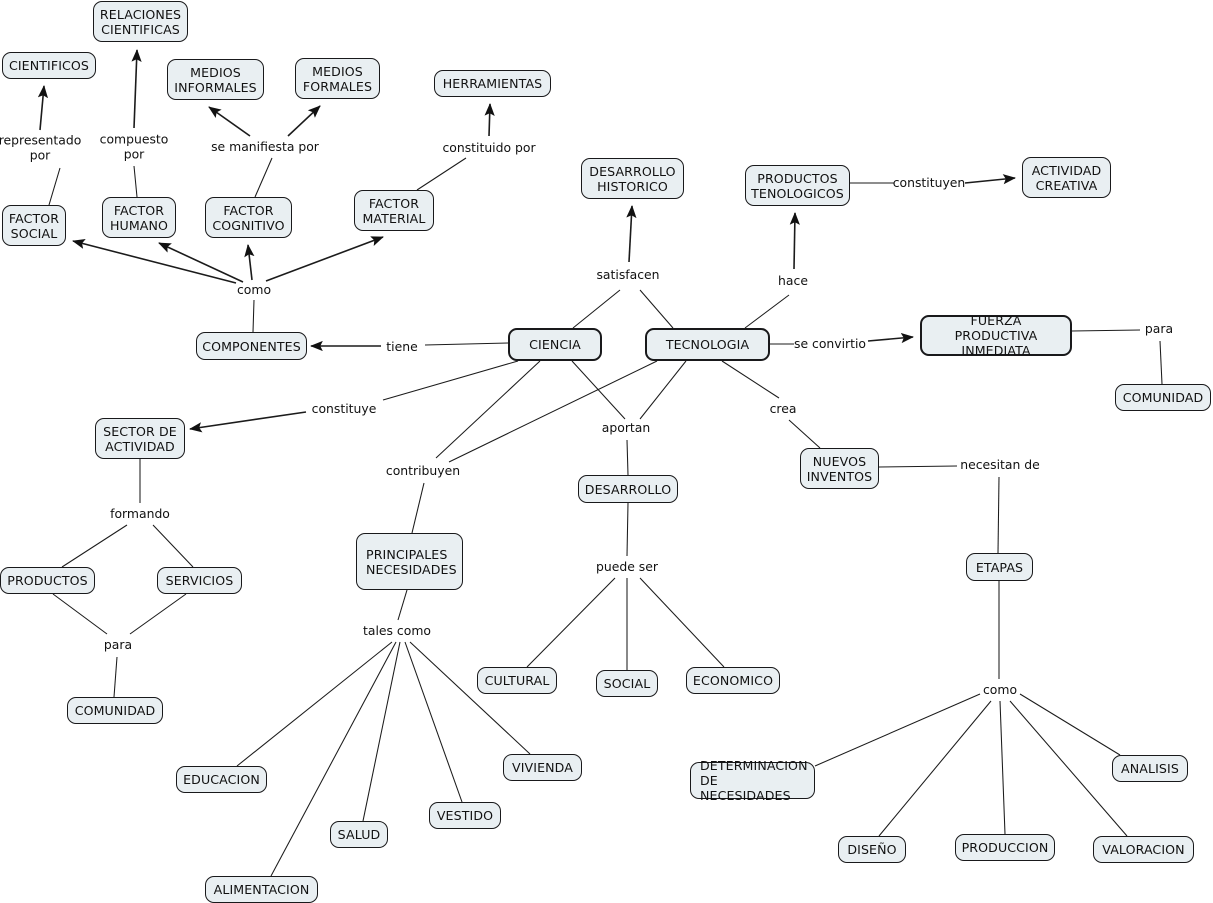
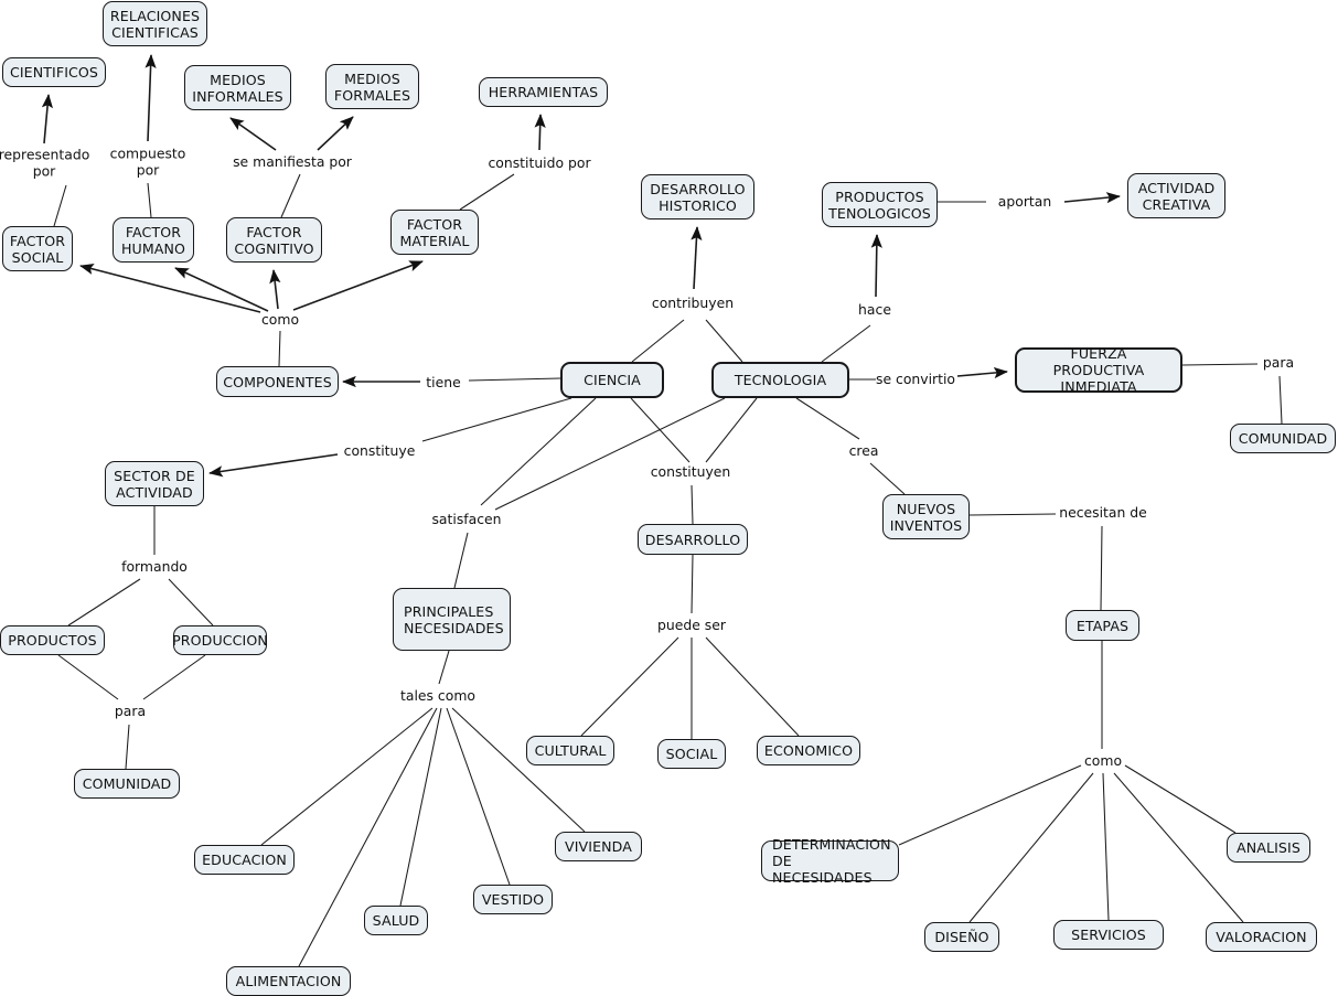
  RELACIONES
  CIENTIFICAS
  CIENTIFICOS
  MEDIOS
  INFORMALES
  MEDIOS
  FORMALES
  HERRAMIENTAS
  DESARROLLO
  HISTORICO
  PRODUCTOS
  TENOLOGICOS
  ACTIVIDAD
  CREATIVA
  FACTOR
  SOCIAL
  FACTOR
  HUMANO
  FACTOR
  COGNITIVO
  FACTOR
  MATERIAL
  COMPONENTES
  CIENCIA
  TECNOLOGIA
  FUERZA PRODUCTIVA
  INMEDIATA
  COMUNIDAD
  SECTOR DE
  ACTIVIDAD
  NUEVOS
  INVENTOS
  DESARROLLO
  ETAPAS
  PRINCIPALES
  NECESIDADES
  PRODUCTOS
- SERVICIOS
+ PRODUCCION
  COMUNIDAD
  CULTURAL
  SOCIAL
  ECONOMICO
  ANALISIS
  DETERMINACION
  DE NECESIDADES
  EDUCACION
  VIVIENDA
  VESTIDO
  SALUD
  DISEÑO
- PRODUCCION
+ SERVICIOS
  VALORACION
  ALIMENTACION
  representado
  por
  compuesto
  por
  se manifiesta por
  constituido por
- satisfacen
+ contribuyen
  hace
- constituyen
+ aportan
  se convirtio
  para
  como
  tiene
  constituye
- aportan
+ constituyen
- contribuyen
+ satisfacen
  crea
  necesitan de
  formando
  puede ser
  para
  tales como
  como
